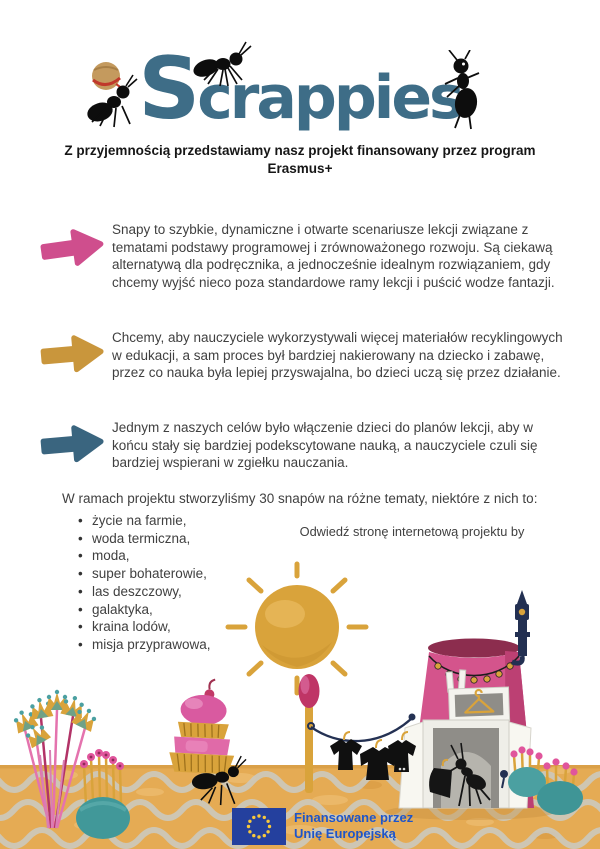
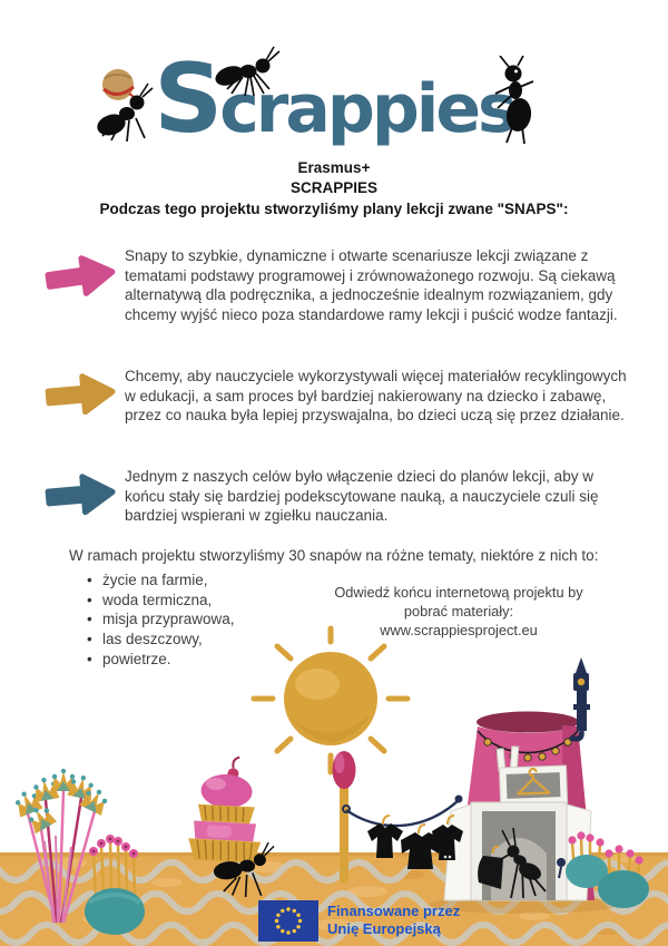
  Scrappies
- Z przyjemnością przedstawiamy nasz projekt finansowany przez program
  Erasmus+
+ SCRAPPIES
+ Podczas tego projektu stworzyliśmy plany lekcji zwane "SNAPS":
  Snapy to szybkie, dynamiczne i otwarte scenariusze lekcji związane z tematami podstawy programowej i zrównoważonego rozwoju. Są ciekawą alternatywą dla podręcznika, a jednocześnie idealnym rozwiązaniem, gdy chcemy wyjść nieco poza standardowe ramy lekcji i puścić wodze fantazji.
  Chcemy, aby nauczyciele wykorzystywali więcej materiałów recyklingowych w edukacji, a sam proces był bardziej nakierowany na dziecko i zabawę, przez co nauka była lepiej przyswajalna, bo dzieci uczą się przez działanie.
  Jednym z naszych celów było włączenie dzieci do planów lekcji, aby w końcu stały się bardziej podekscytowane nauką, a nauczyciele czuli się bardziej wspierani w zgiełku nauczania.
  W ramach projektu stworzyliśmy 30 snapów na różne tematy, niektóre z nich to:
  życie na farmie,
  woda termiczna,
- moda,
- super bohaterowie,
- las deszczowy,
+ misja przyprawowa,
- galaktyka,
- kraina lodów,
- misja przyprawowa,
+ las deszczowy,
+ powietrze.
- Odwiedź stronę internetową projektu by
+ Odwiedź końcu internetową projektu by
+ pobrać materiały:
+ www.scrappiesproject.eu
  Finansowane przez
  Unię Europejską
